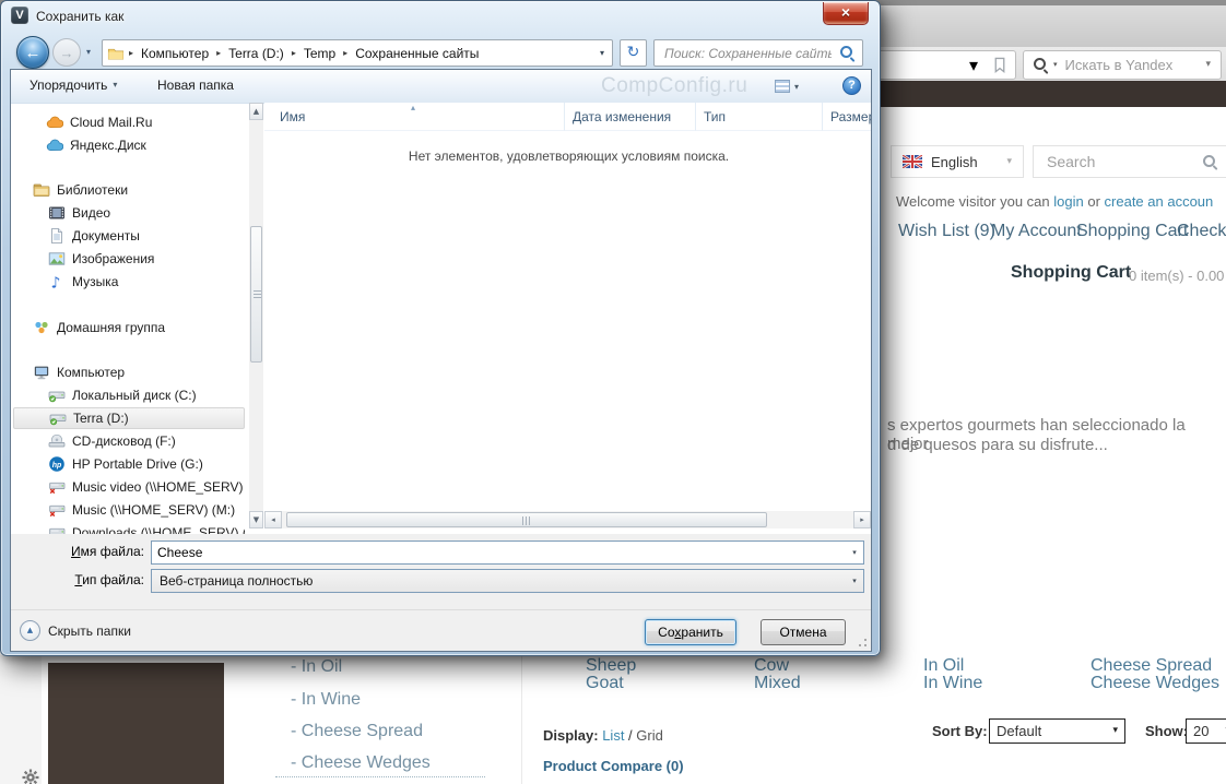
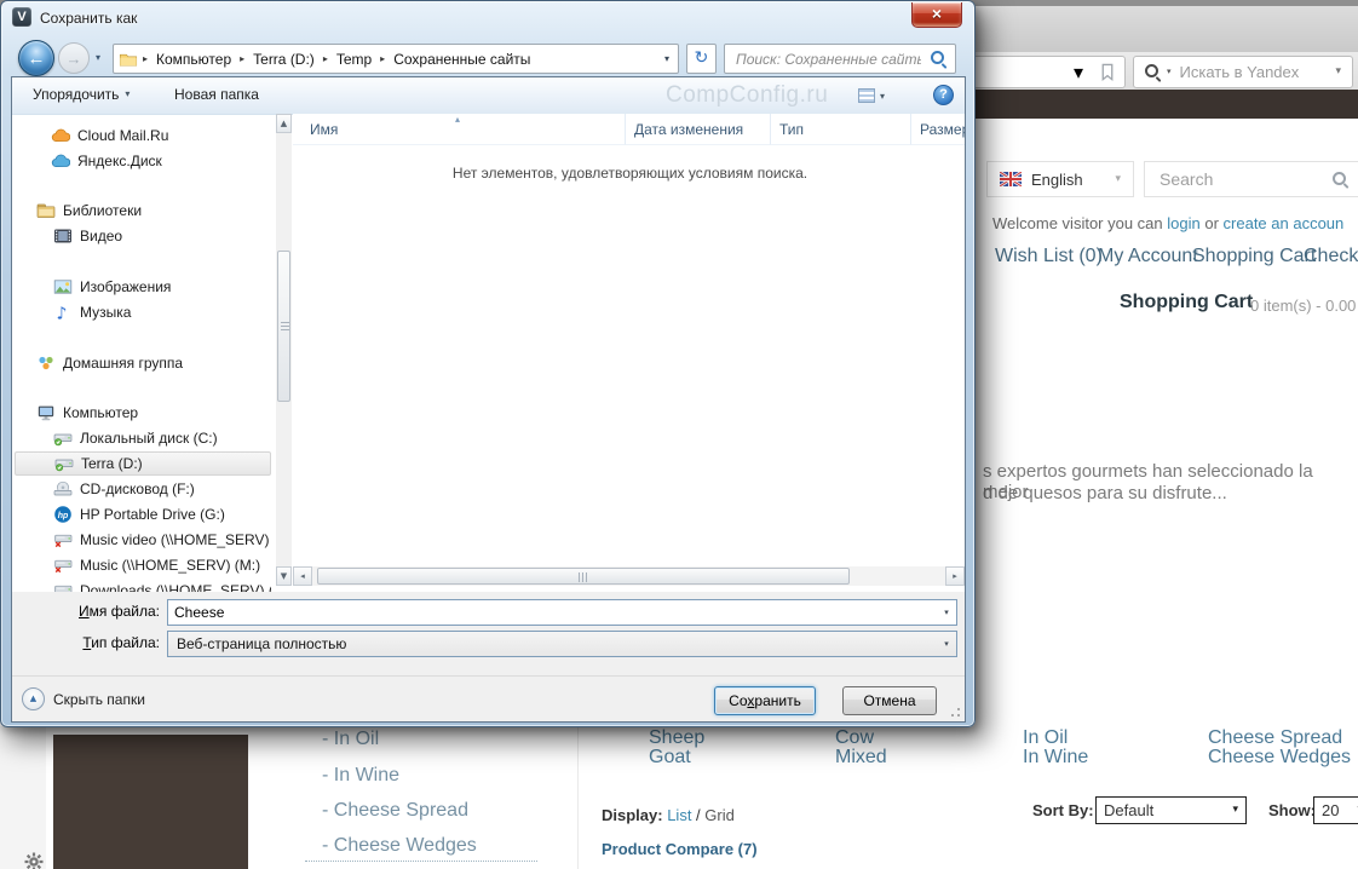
  ▾
  ▾
  Искать в Yandex
  ▾
  English
  ▾
  Search
  Welcome visitor you can login or create an accoun
- Wish List (9)
+ Wish List (0)
  My Account
  Shopping Cart
  Check
  Shopping Cart
  0 item(s) - 0.00
  s expertos gourmets han seleccionado la mejor
  d de quesos para su disfrute...
  - In Oil
  - In Wine
  - Cheese Spread
  - Cheese Wedges
  Sheep
  Goat
  Cow
  Mixed
  In Oil
  In Wine
  Cheese Spread
  Cheese Wedges
  Display: List / Grid
  Sort By:
  Default
  ▾
  Show
  20
- Product Compare (0)
+ Product Compare (7)
  V
  Сохранить как
  ×
  ←
  →
  ▾
  ▸
  Компьютер
  ▸
  Terra (D:)
  ▸
  Temp
  ▸
  Сохраненные сайты
  ▾
  ↻
  Поиск: Сохраненные сайт
  Упорядочить
  ▾
  Новая папка
  CompConfig.ru
  ▾
  ?
  Cloud Mail.Ru
  Яндекс.Диск
  Библиотеки
  Видео
- Документы
  Изображения
  ♪
  Музыка
  Домашняя группа
  Компьютер
  Локальный диск (C:)
  Terra (D:)
  CD-дисковод (F:)
  HP Portable Drive (G:)
  Music video (\\HOME_SERV)
  Music (\\HOME_SERV) (M:)
  Downloads (\\HOME_SERV) (
  ▲
  ▼
  Имя
  Дата изменения
  Тип
  Разме
  ▴
  Нет элементов, удовлетворяющих условиям поиска.
  ◂
  ▸
  Имя файла:
  Cheese
  ▾
  Тип файла:
  Веб-страница полностью
  ▾
  ▲
  Скрыть папки
  Сохранить
  Отмена
